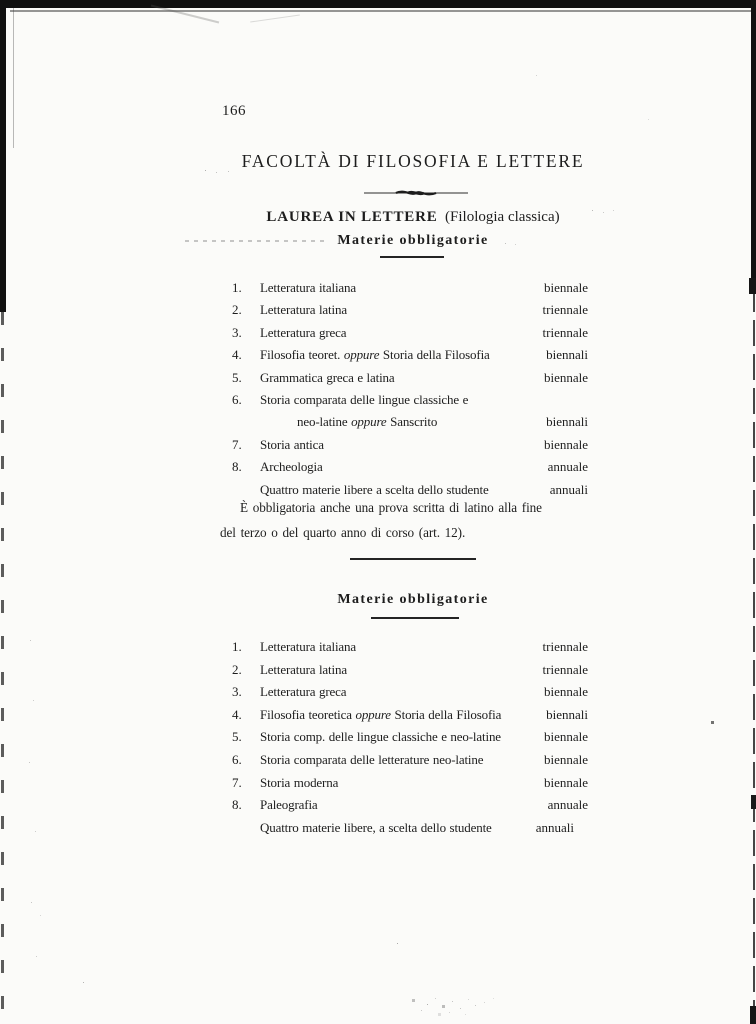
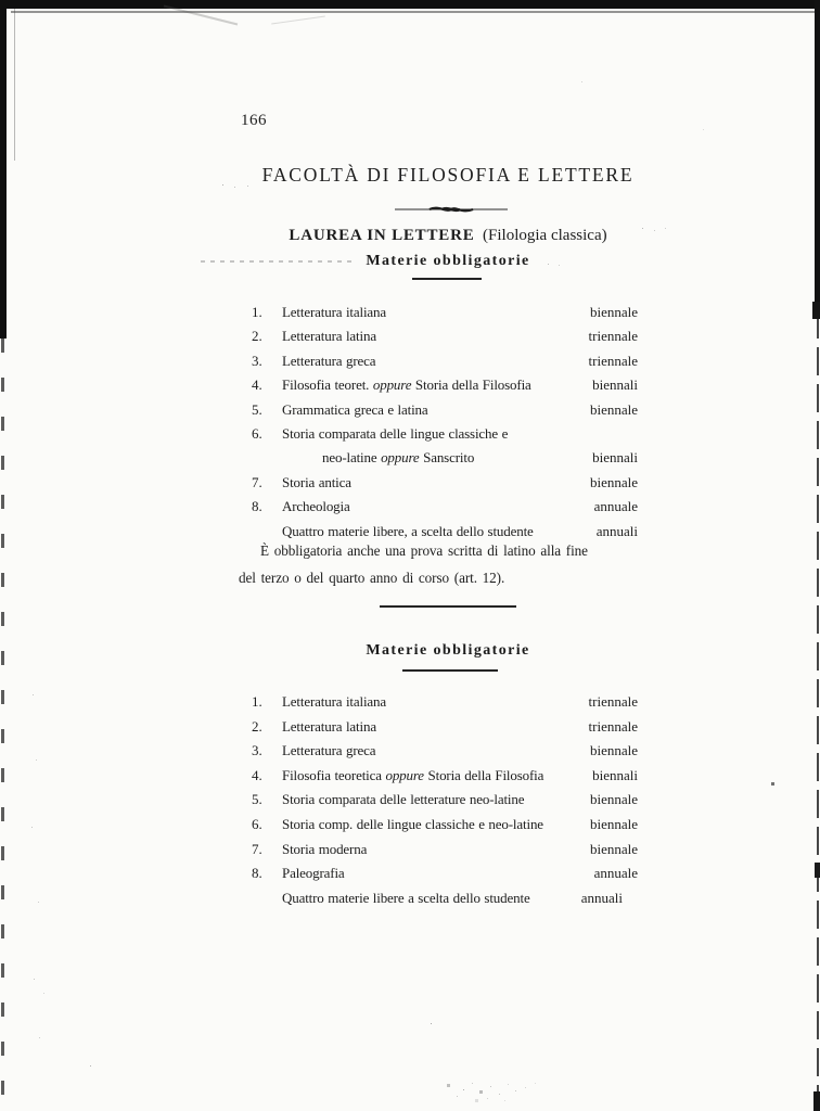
  166
  FACOLTÀ DI FILOSOFIA E LETTERE
  LAUREA IN LETTERE (Filologia classica)
  Materie obbligatorie
  1.
  Letteratura italiana
  biennale
  2.
  Letteratura latina
  triennale
  3.
  Letteratura greca
  triennale
  4.
  Filosofia teoret. oppure Storia della Filosofia
  biennali
  5.
  Grammatica greca e latina
  biennale
  6.
  Storia comparata delle lingue classiche e
  neo-latine oppure Sanscrito
  biennali
  7.
  Storia antica
  biennale
  8.
  Archeologia
  annuale
- Quattro materie libere a scelta dello studente
+ Quattro materie libere, a scelta dello studente
  annuali
  È obbligatoria anche una prova scritta di latino alla fine
  del terzo o del quarto anno di corso (art. 12).
  Materie obbligatorie
  1.
  Letteratura italiana
  triennale
  2.
  Letteratura latina
  triennale
  3.
  Letteratura greca
  biennale
  4.
  Filosofia teoretica oppure Storia della Filosofia
  biennali
  5.
- Storia comp. delle lingue classiche e neo-latine
+ Storia comparata delle letterature neo-latine
  biennale
  6.
- Storia comparata delle letterature neo-latine
+ Storia comp. delle lingue classiche e neo-latine
  biennale
  7.
  Storia moderna
  biennale
  8.
  Paleografia
  annuale
- Quattro materie libere, a scelta dello studente
+ Quattro materie libere a scelta dello studente
  annuali
